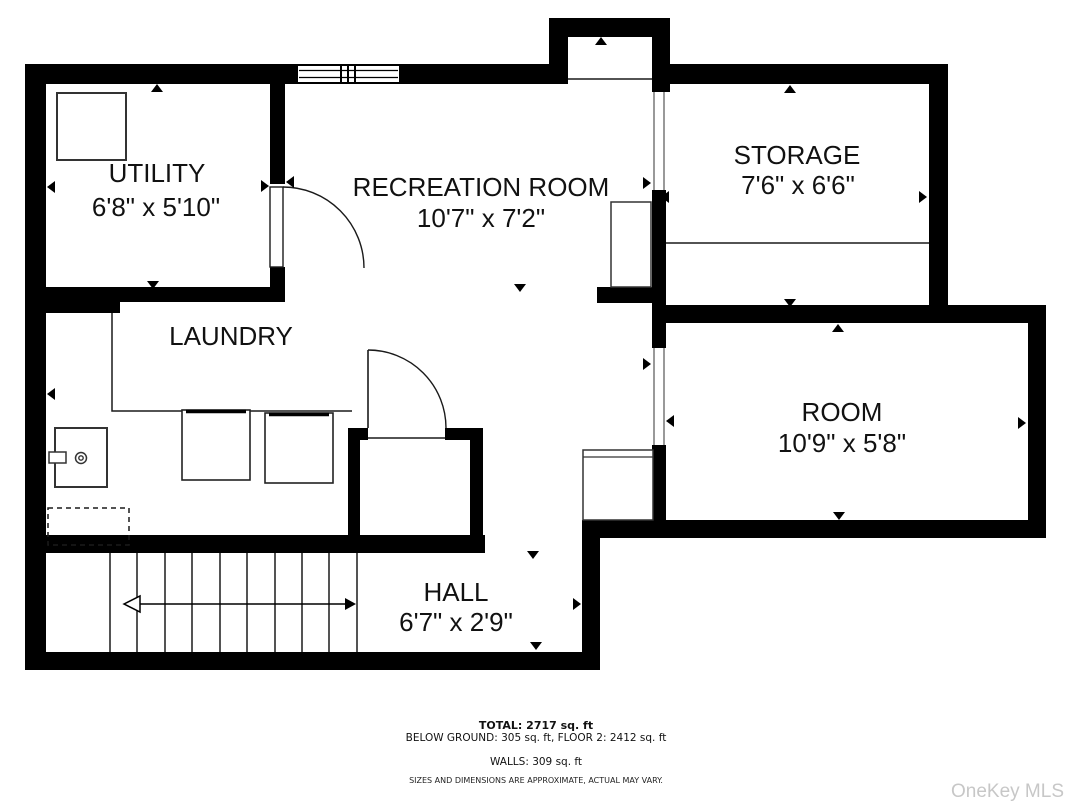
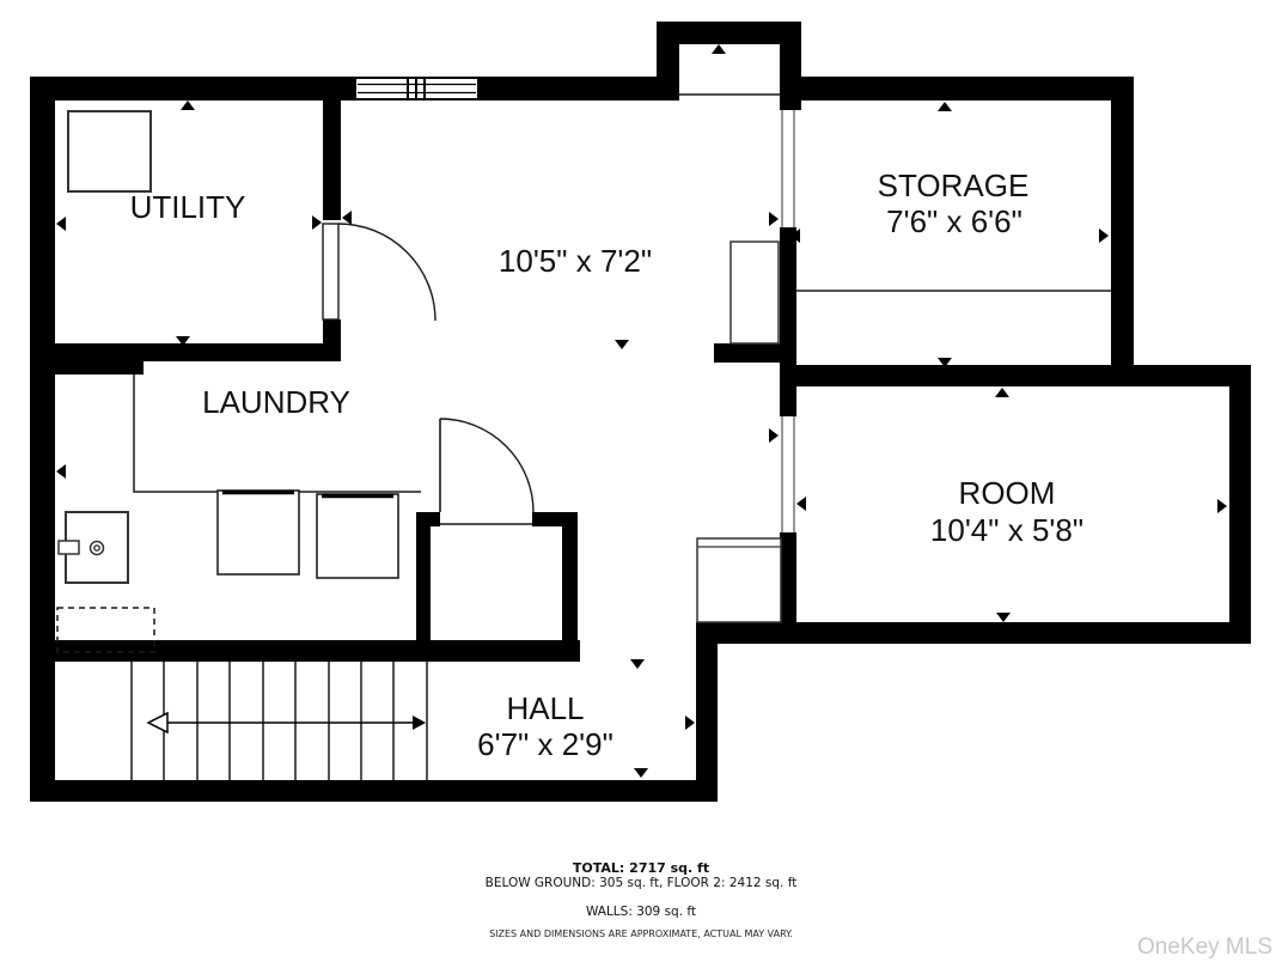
  UTILITY
- 6'8" x 5'10"
- RECREATION ROOM
- 10'7" x 7'2"
+ 10'5" x 7'2"
  STORAGE
  7'6" x 6'6"
  LAUNDRY
  ROOM
- 10'9" x 5'8"
+ 10'4" x 5'8"
  HALL
  6'7" x 2'9"
  TOTAL: 2717 sq. ft
  BELOW GROUND: 305 sq. ft, FLOOR 2: 2412 sq. ft
  WALLS: 309 sq. ft
  SIZES AND DIMENSIONS ARE APPROXIMATE, ACTUAL MAY VARY.
  OneKey MLS
